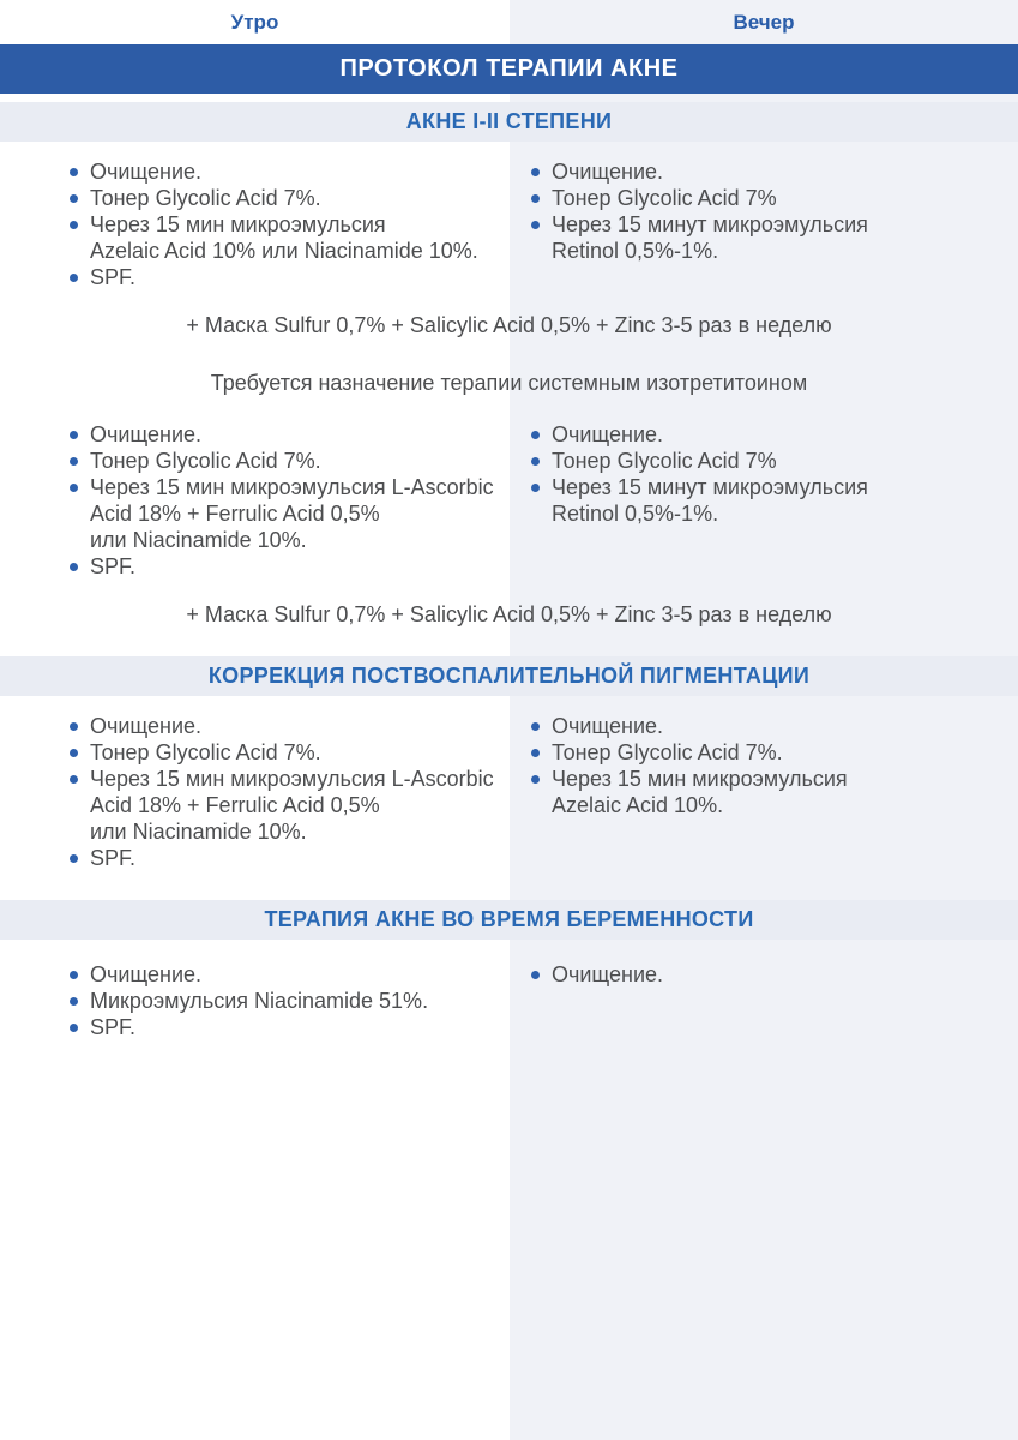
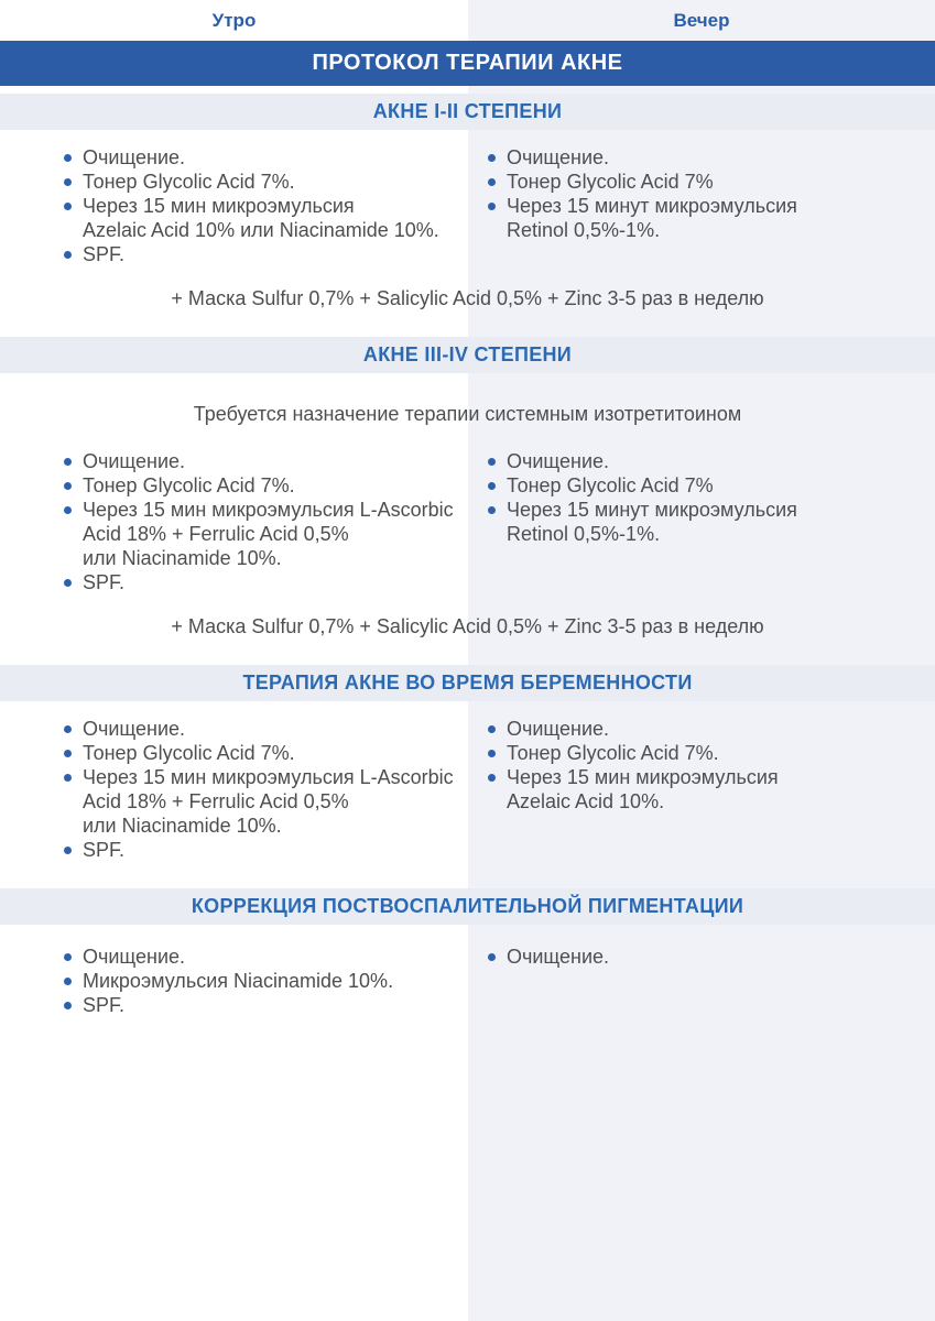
  Утро
  Вечер
  ПРОТОКОЛ ТЕРАПИИ АКНЕ
  АКНЕ I-II СТЕПЕНИ
  Очищение.
  Тонер Glycolic Acid 7%.
  Через 15 мин микроэмульсия
  Azelaic Acid 10% или Niacinamide 10%.
  SPF.
  Очищение.
  Тонер Glycolic Acid 7%
  Через 15 минут микроэмульсия
  Retinol 0,5%-1%.
  + Маска Sulfur 0,7% + Salicylic Acid 0,5% + Zinc 3-5 раз в неделю
+ АКНЕ III-IV СТЕПЕНИ
  Требуется назначение терапии системным изотретитоином
  Очищение.
  Тонер Glycolic Acid 7%.
  Через 15 мин микроэмульсия L-Ascorbic
  Acid 18% + Ferrulic Acid 0,5%
  или Niacinamide 10%.
  SPF.
  Очищение.
  Тонер Glycolic Acid 7%
  Через 15 минут микроэмульсия
  Retinol 0,5%-1%.
  + Маска Sulfur 0,7% + Salicylic Acid 0,5% + Zinc 3-5 раз в неделю
- КОРРЕКЦИЯ ПОСТВОСПАЛИТЕЛЬНОЙ ПИГМЕНТАЦИИ
+ ТЕРАПИЯ АКНЕ ВО ВРЕМЯ БЕРЕМЕННОСТИ
  Очищение.
  Тонер Glycolic Acid 7%.
  Через 15 мин микроэмульсия L-Ascorbic
  Acid 18% + Ferrulic Acid 0,5%
  или Niacinamide 10%.
  SPF.
  Очищение.
  Тонер Glycolic Acid 7%.
  Через 15 мин микроэмульсия
  Azelaic Acid 10%.
- ТЕРАПИЯ АКНЕ ВО ВРЕМЯ БЕРЕМЕННОСТИ
+ КОРРЕКЦИЯ ПОСТВОСПАЛИТЕЛЬНОЙ ПИГМЕНТАЦИИ
  Очищение.
- Микроэмульсия Niacinamide 51%.
+ Микроэмульсия Niacinamide 10%.
  SPF.
  Очищение.
